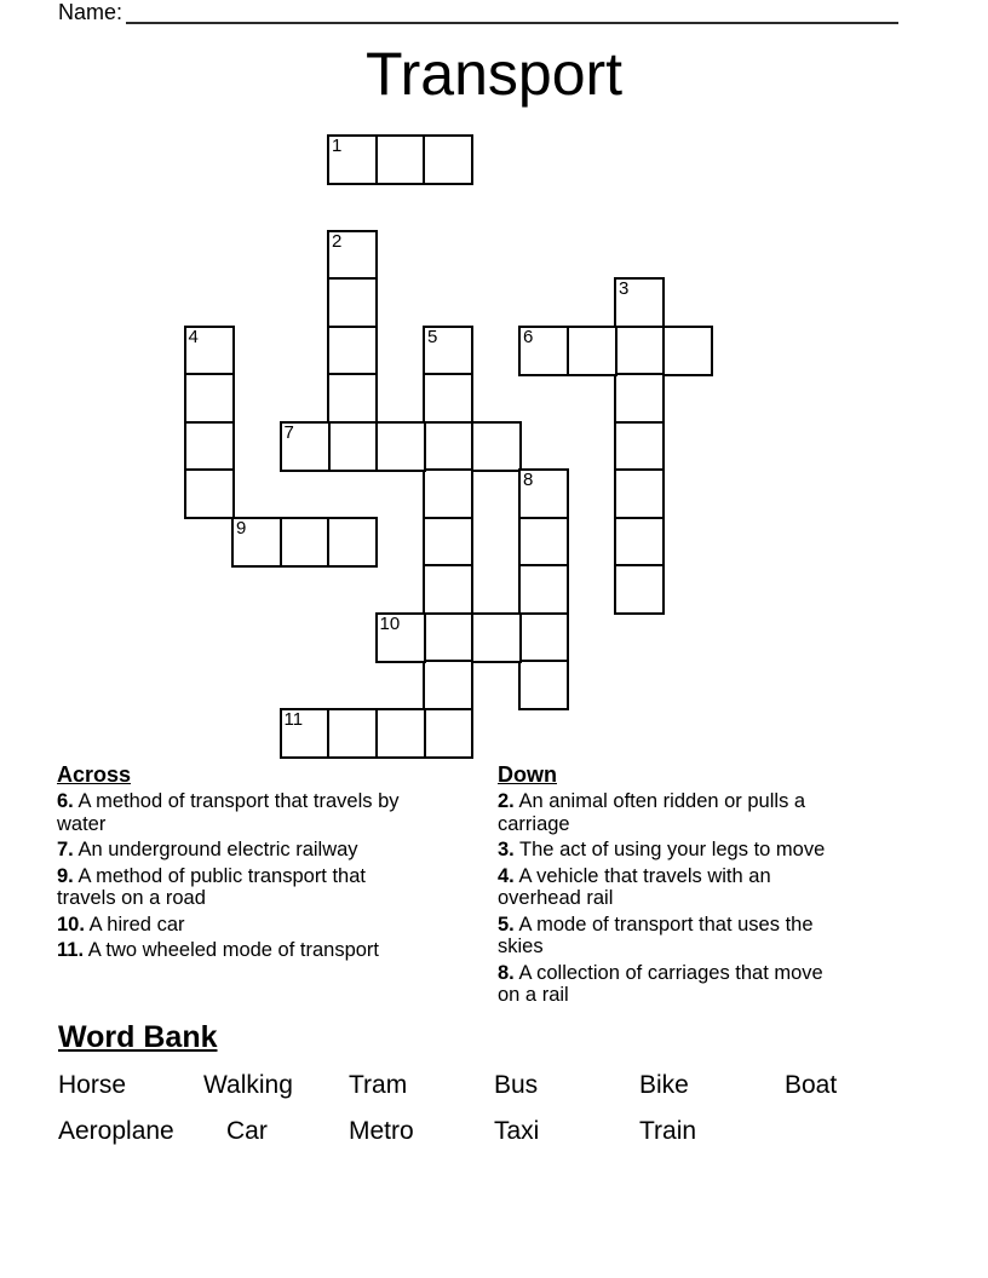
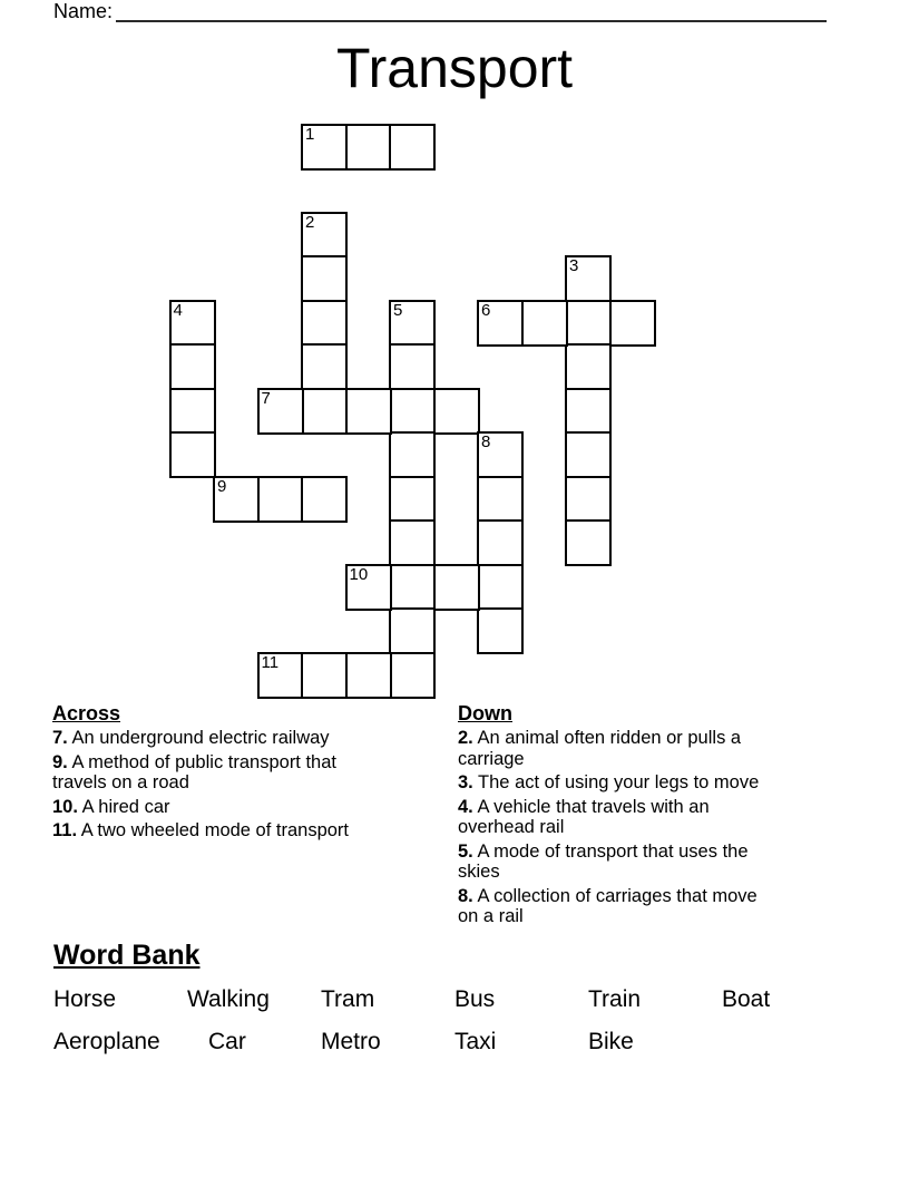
  Name:
  Transport
  1
  2
  3
  4
  5
  6
  7
  8
  9
  10
  11
  Across
- 6. A method of transport that travels by
- water
  7. An underground electric railway
  9. A method of public transport that
  travels on a road
  10. A hired car
  11. A two wheeled mode of transport
  Down
  2. An animal often ridden or pulls a
  carriage
  3. The act of using your legs to move
  4. A vehicle that travels with an
  overhead rail
  5. A mode of transport that uses the
  skies
  8. A collection of carriages that move
  on a rail
  Word Bank
  Horse
  Walking
  Tram
  Bus
- Bike
+ Train
  Boat
  Aeroplane
  Car
  Metro
  Taxi
- Train
+ Bike
